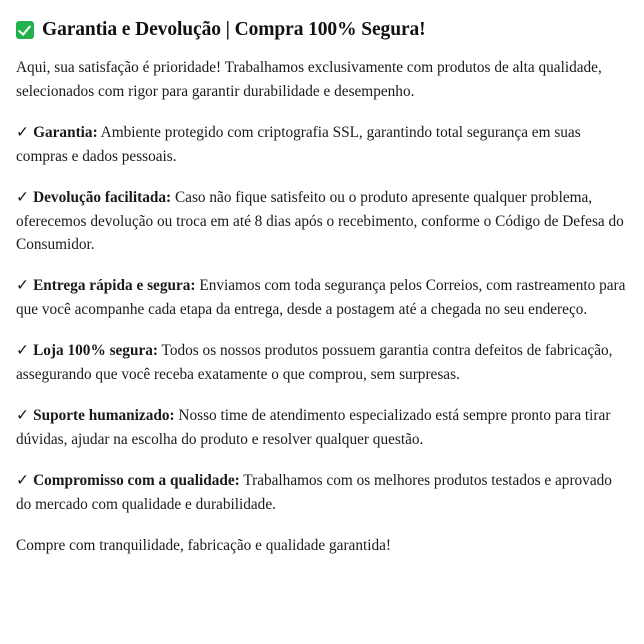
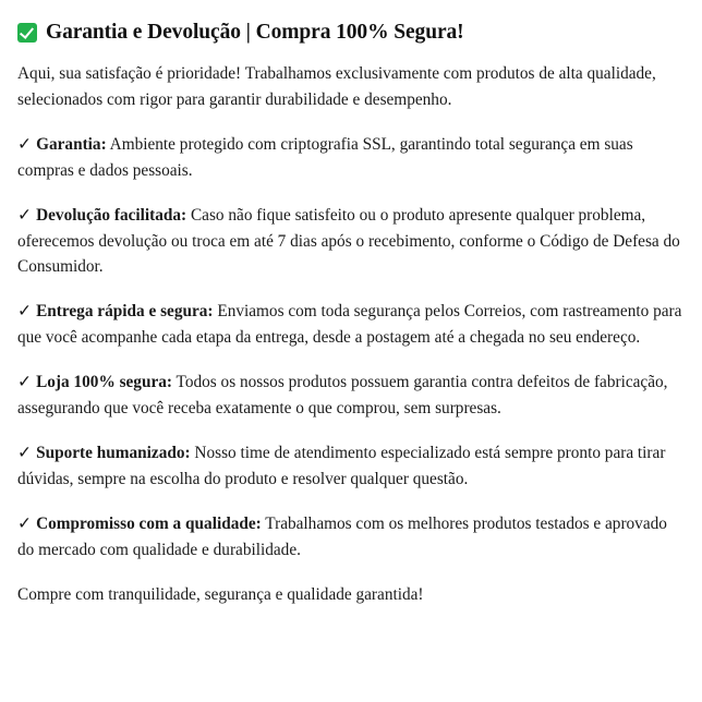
  Garantia e Devolução | Compra 100% Segura!
  Aqui, sua satisfação é prioridade! Trabalhamos exclusivamente com produtos de alta qualidade, selecionados com rigor para garantir durabilidade e desempenho.
  ✓ Garantia: Ambiente protegido com criptografia SSL, garantindo total segurança em suas compras e dados pessoais.
- ✓ Devolução facilitada: Caso não fique satisfeito ou o produto apresente qualquer problema, oferecemos devolução ou troca em até 8 dias após o recebimento, conforme o Código de Defesa do Consumidor.
+ ✓ Devolução facilitada: Caso não fique satisfeito ou o produto apresente qualquer problema, oferecemos devolução ou troca em até 7 dias após o recebimento, conforme o Código de Defesa do Consumidor.
  ✓ Entrega rápida e segura: Enviamos com toda segurança pelos Correios, com rastreamento para que você acompanhe cada etapa da entrega, desde a postagem até a chegada no seu endereço.
  ✓ Loja 100% segura: Todos os nossos produtos possuem garantia contra defeitos de fabricação, assegurando que você receba exatamente o que comprou, sem surpresas.
- ✓ Suporte humanizado: Nosso time de atendimento especializado está sempre pronto para tirar dúvidas, ajudar na escolha do produto e resolver qualquer questão.
+ ✓ Suporte humanizado: Nosso time de atendimento especializado está sempre pronto para tirar dúvidas, sempre na escolha do produto e resolver qualquer questão.
  ✓ Compromisso com a qualidade: Trabalhamos com os melhores produtos testados e aprovado do mercado com qualidade e durabilidade.
- Compre com tranquilidade, fabricação e qualidade garantida!
+ Compre com tranquilidade, segurança e qualidade garantida!
